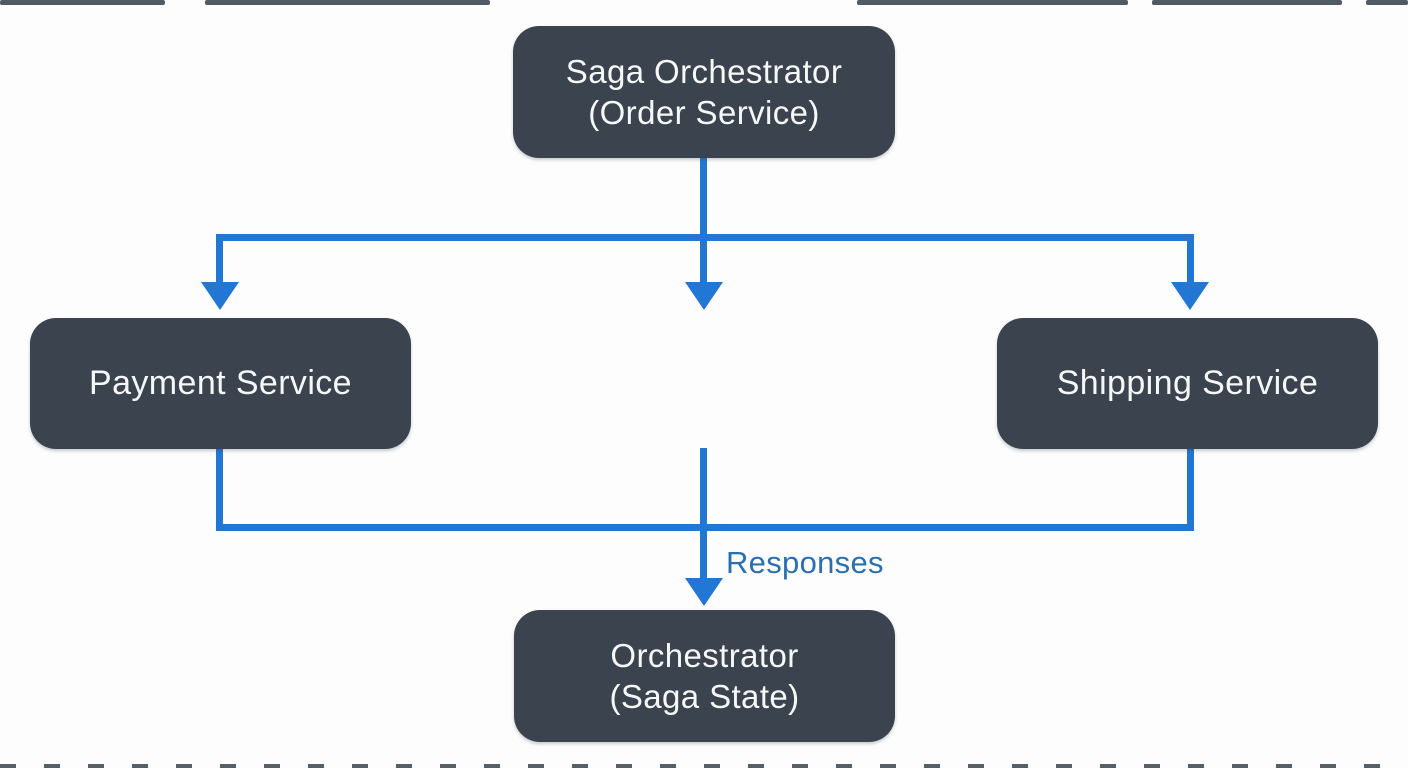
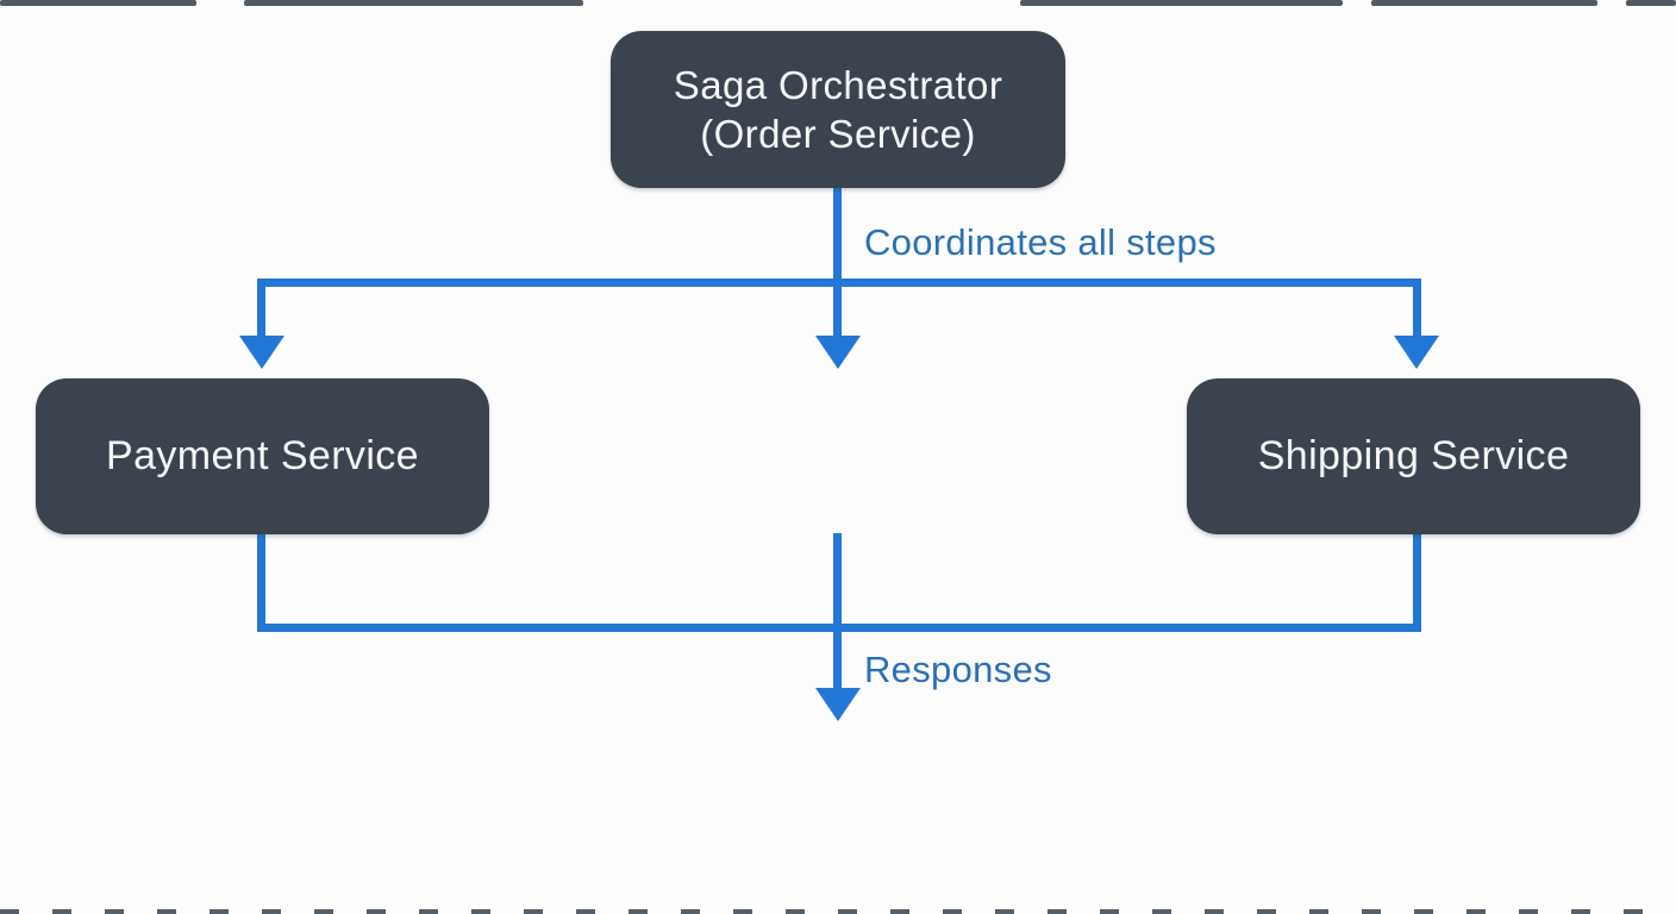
+ Coordinates all steps
  Responses
  Saga Orchestrator
  (Order Service)
  Payment Service
  Shipping Service
- Orchestrator
- (Saga State)
